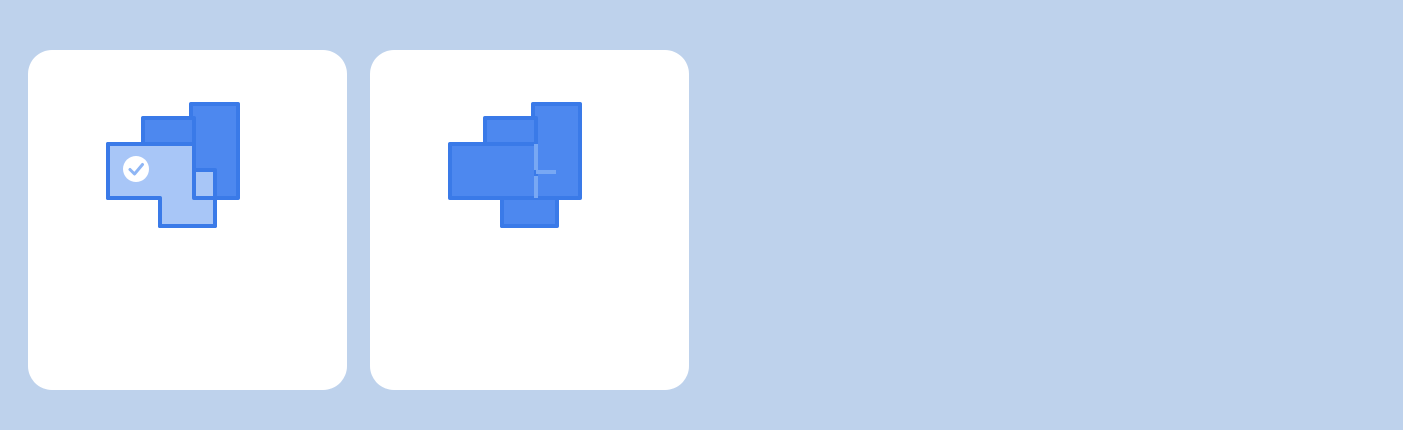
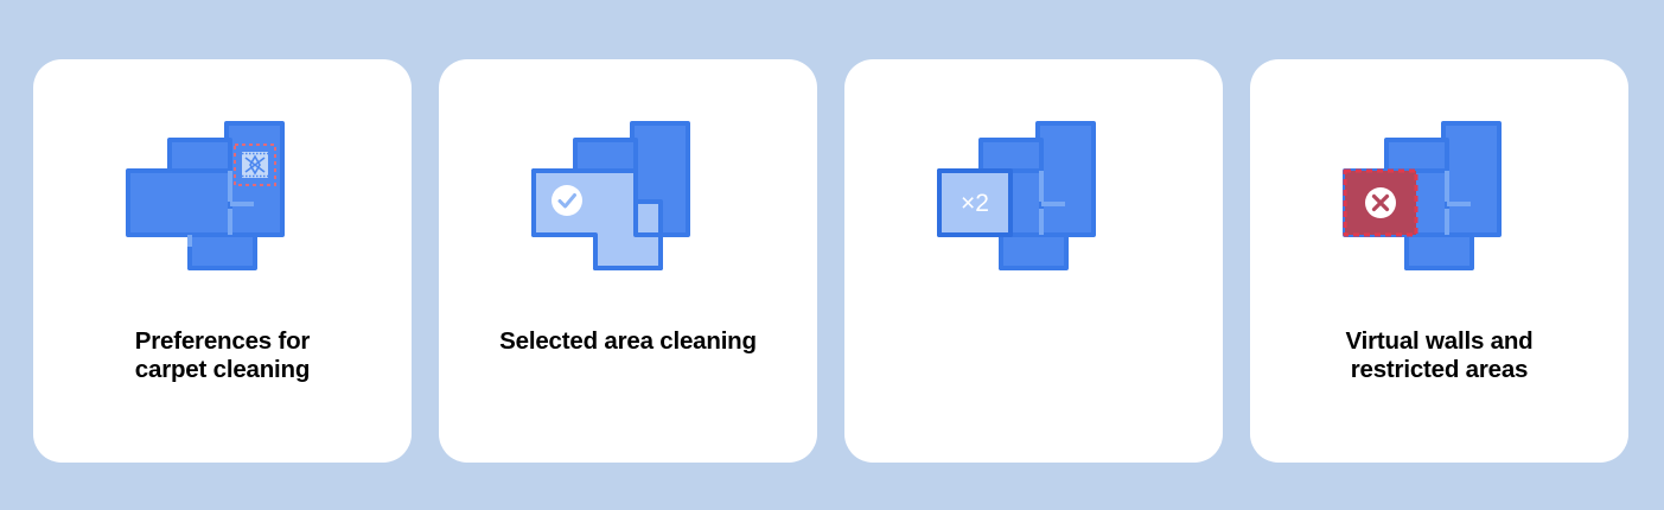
+ Preferences for
+ carpet cleaning
+ Selected area cleaning
+ ×2
+ Virtual walls and
+ restricted areas
